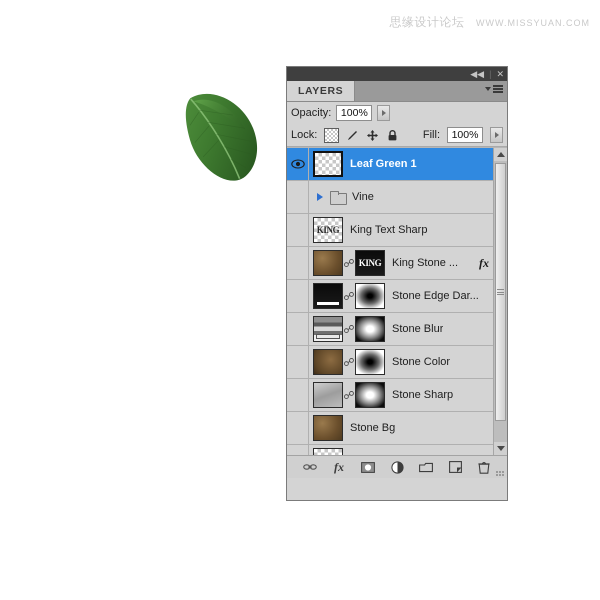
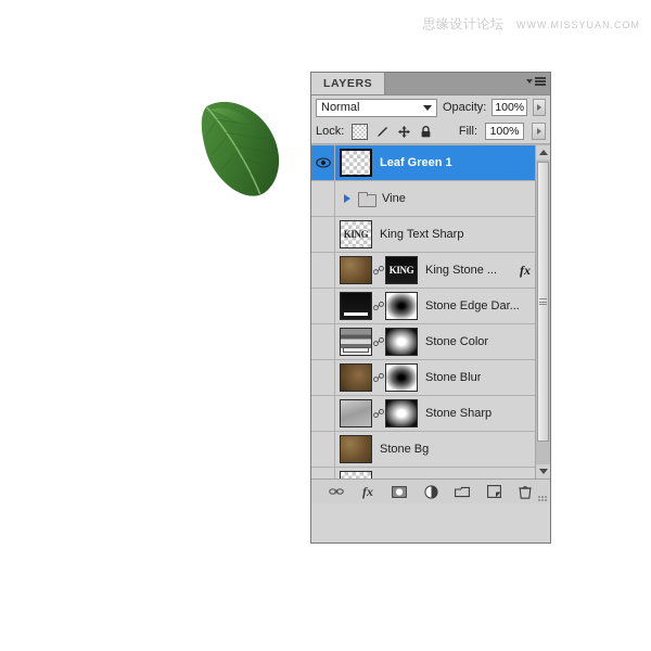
  思缘设计论坛 WWW.MISSYUAN.COM
- ◀◀
- |
- ✕
  LAYERS
+ Normal
  Opacity:
  100%
  Lock:
  Fill:
  100%
  Leaf Green 1
  Vine
  KING
  King Text Sharp
  ☍
  KING
  King Stone ...
  fx
  ☍
  Stone Edge Dar...
  ☍
- Stone Blur
+ Stone Color
  ☍
- Stone Color
+ Stone Blur
  ☍
  Stone Sharp
  Stone Bg
  fx
